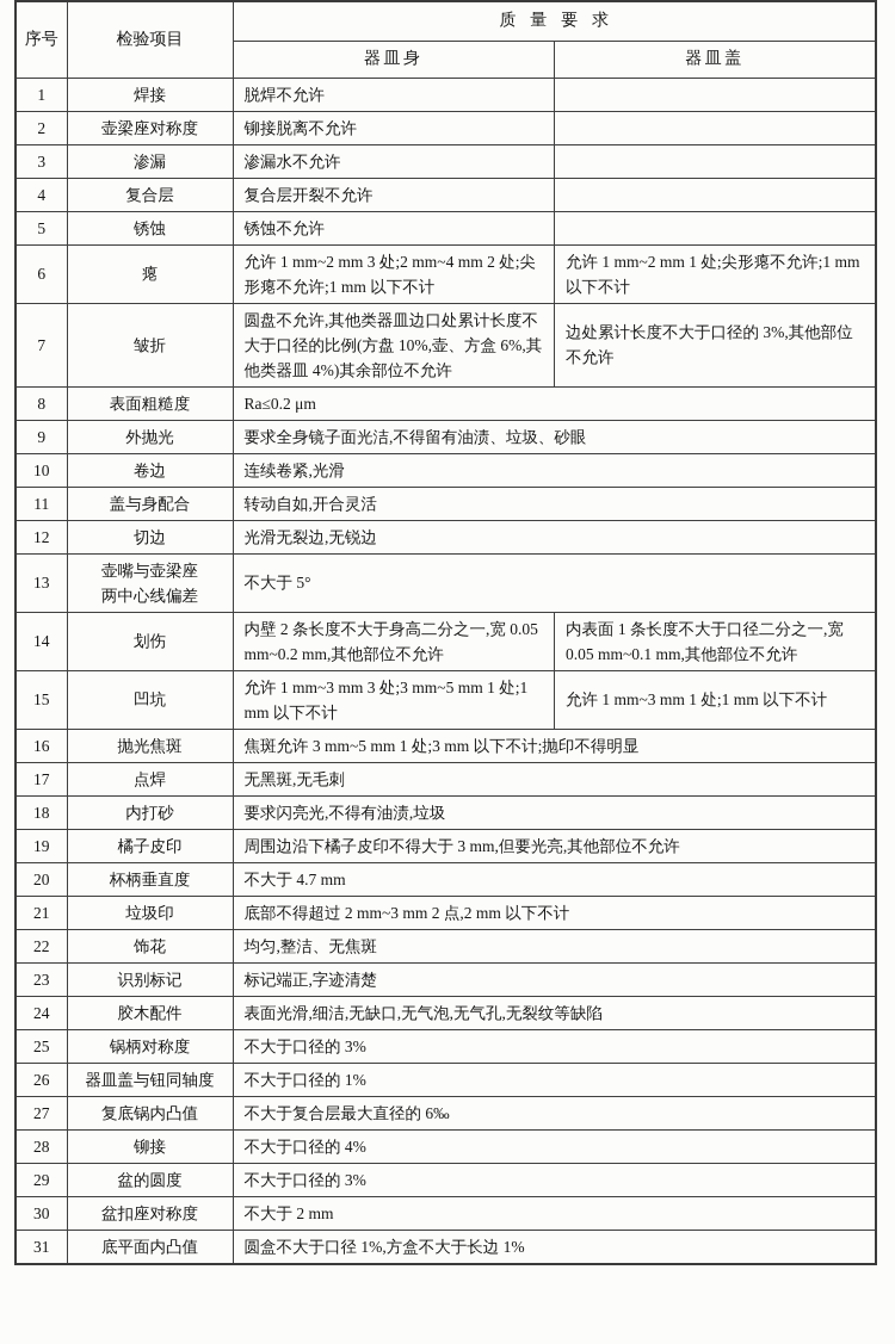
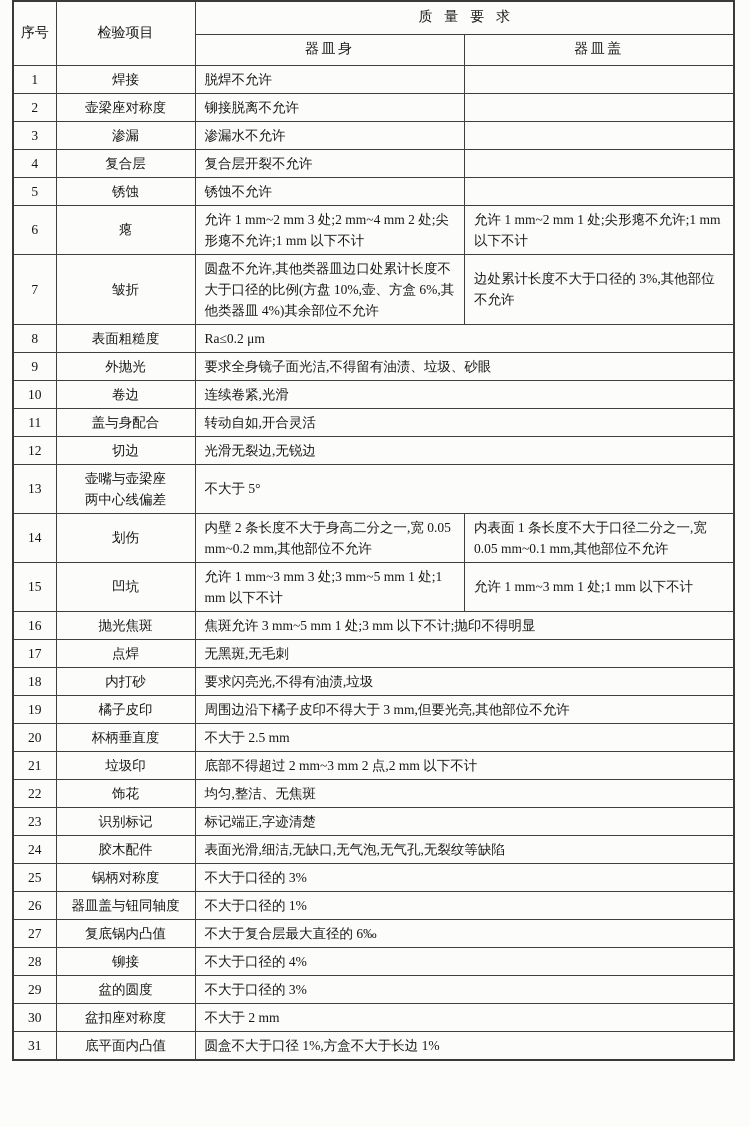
  序号	检验项目	质量要求
  器皿身	器皿盖
  1	焊接	脱焊不允许
  2	壶梁座对称度	铆接脱离不允许
  3	渗漏	渗漏水不允许
  4	复合层	复合层开裂不允许
  5	锈蚀	锈蚀不允许
  6	瘪	允许 1 mm~2 mm 3 处;2 mm~4 mm 2 处;尖形瘪不允许;1 mm 以下不计	允许 1 mm~2 mm 1 处;尖形瘪不允许;1 mm 以下不计
  7	皱折	圆盘不允许,其他类器皿边口处累计长度不大于口径的比例(方盘 10%,壶、方盒 6%,其他类器皿 4%)其余部位不允许	边处累计长度不大于口径的 3%,其他部位不允许
  8	表面粗糙度	Ra≤0.2 μm
  9	外抛光	要求全身镜子面光洁,不得留有油渍、垃圾、砂眼
  10	卷边	连续卷紧,光滑
  11	盖与身配合	转动自如,开合灵活
  12	切边	光滑无裂边,无锐边
  13	壶嘴与壶梁座 两中心线偏差	不大于 5°
  14	划伤	内壁 2 条长度不大于身高二分之一,宽 0.05 mm~0.2 mm,其他部位不允许	内表面 1 条长度不大于口径二分之一,宽 0.05 mm~0.1 mm,其他部位不允许
  15	凹坑	允许 1 mm~3 mm 3 处;3 mm~5 mm 1 处;1 mm 以下不计	允许 1 mm~3 mm 1 处;1 mm 以下不计
  16	抛光焦斑	焦斑允许 3 mm~5 mm 1 处;3 mm 以下不计;抛印不得明显
  17	点焊	无黑斑,无毛刺
  18	内打砂	要求闪亮光,不得有油渍,垃圾
  19	橘子皮印	周围边沿下橘子皮印不得大于 3 mm,但要光亮,其他部位不允许
- 20	杯柄垂直度	不大于 4.7 mm
+ 20	杯柄垂直度	不大于 2.5 mm
  21	垃圾印	底部不得超过 2 mm~3 mm 2 点,2 mm 以下不计
  22	饰花	均匀,整洁、无焦斑
  23	识别标记	标记端正,字迹清楚
  24	胶木配件	表面光滑,细洁,无缺口,无气泡,无气孔,无裂纹等缺陷
  25	锅柄对称度	不大于口径的 3%
  26	器皿盖与钮同轴度	不大于口径的 1%
  27	复底锅内凸值	不大于复合层最大直径的 6‰
  28	铆接	不大于口径的 4%
  29	盆的圆度	不大于口径的 3%
  30	盆扣座对称度	不大于 2 mm
  31	底平面内凸值	圆盒不大于口径 1%,方盒不大于长边 1%
